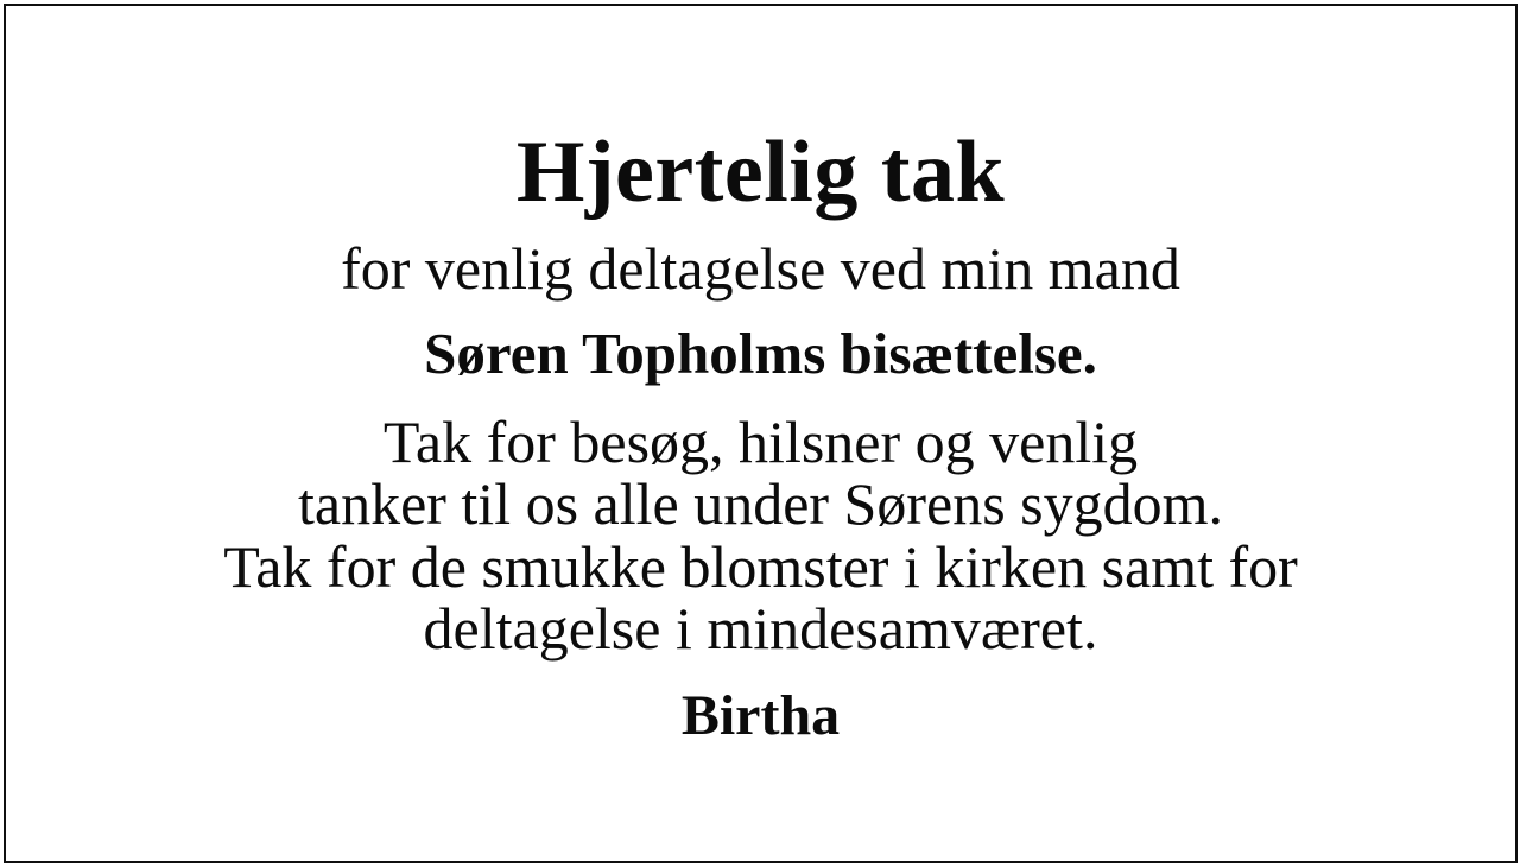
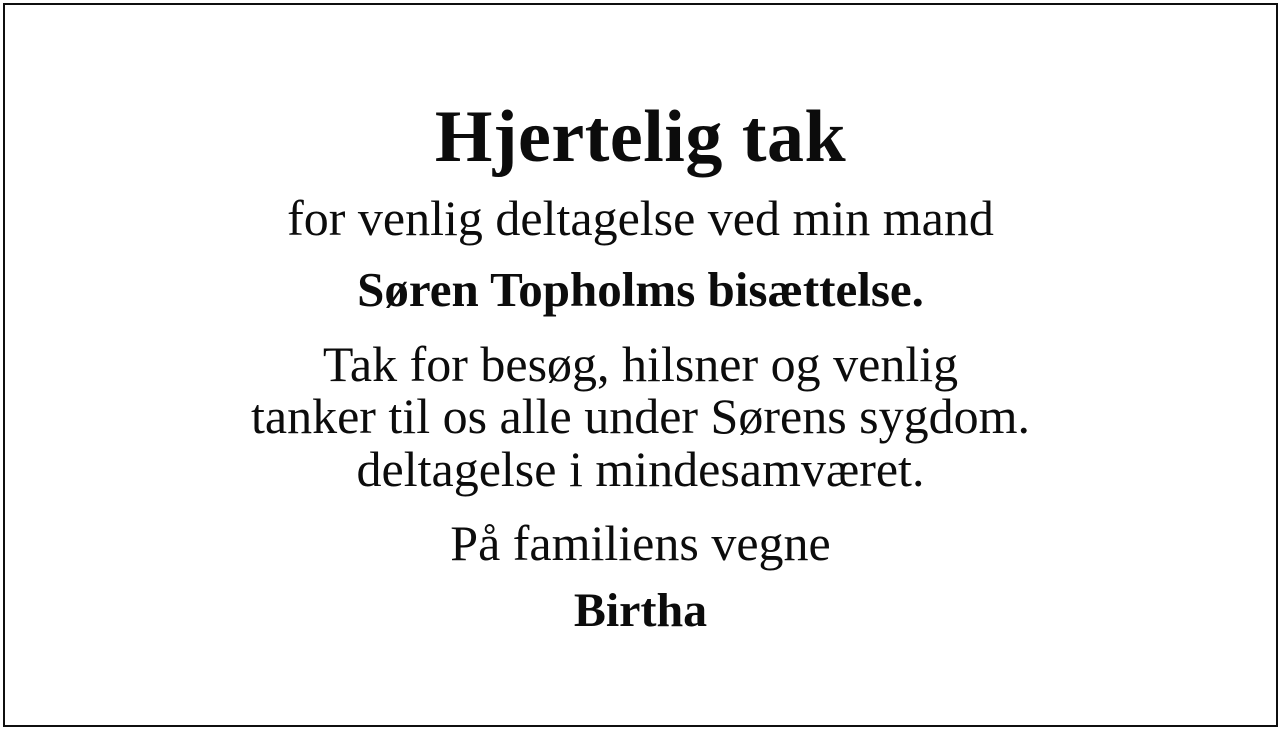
  Hjertelig tak
  for venlig deltagelse ved min mand
  Søren Topholms bisættelse.
  Tak for besøg, hilsner og venlig
  tanker til os alle under Sørens sygdom.
- Tak for de smukke blomster i kirken samt for
  deltagelse i mindesamværet.
+ På familiens vegne
  Birtha
